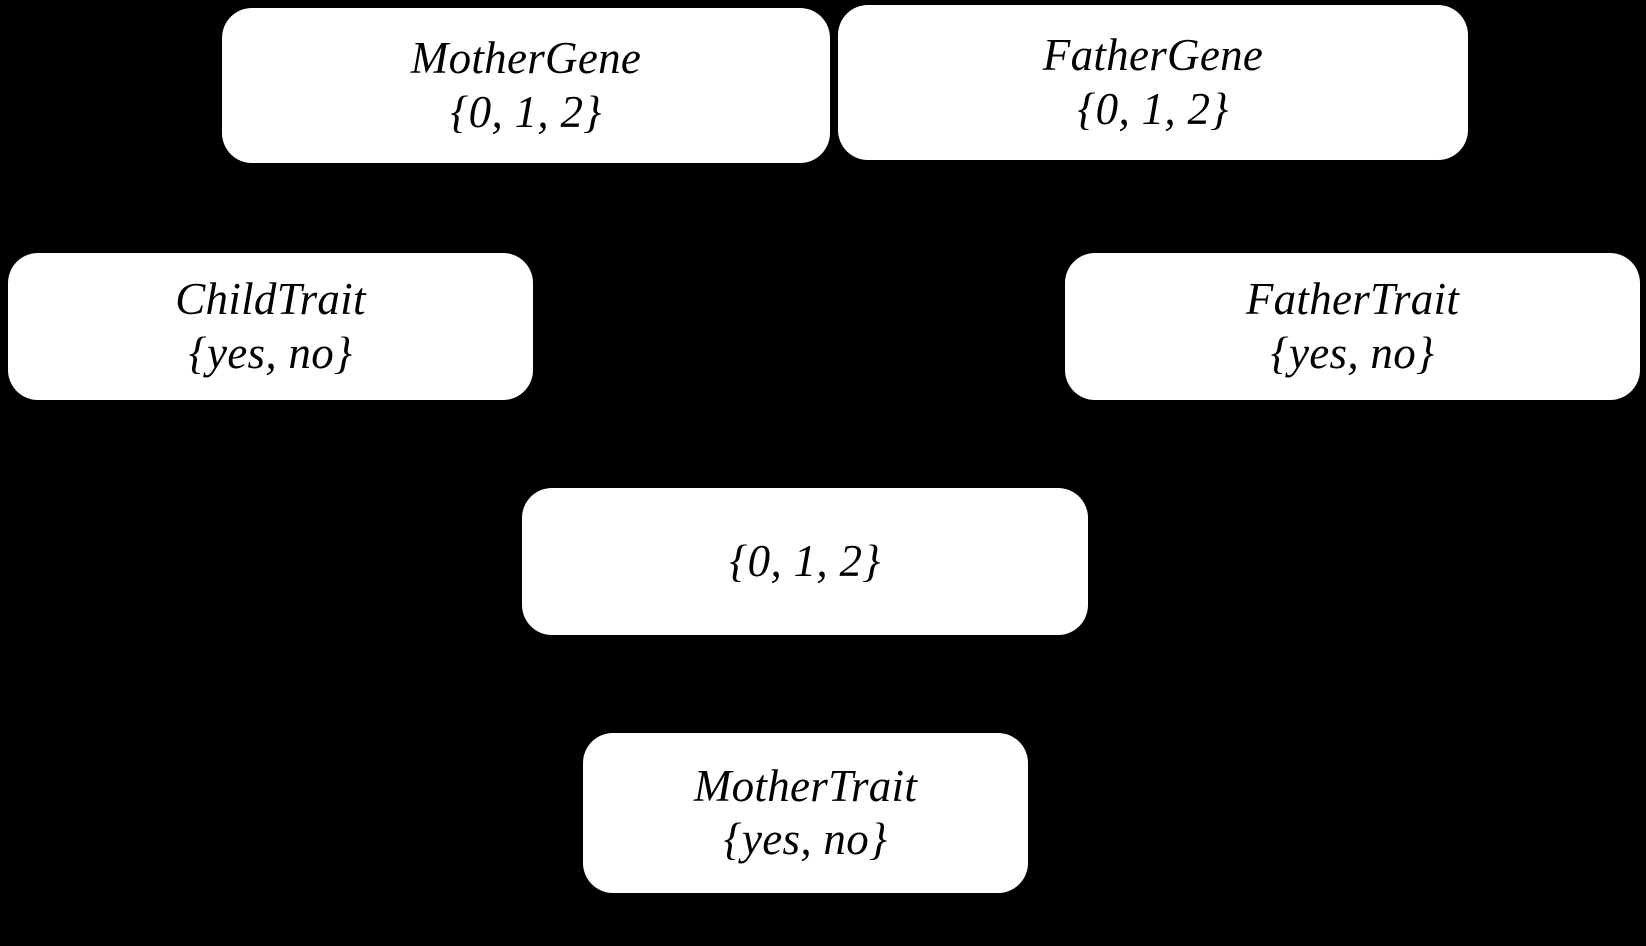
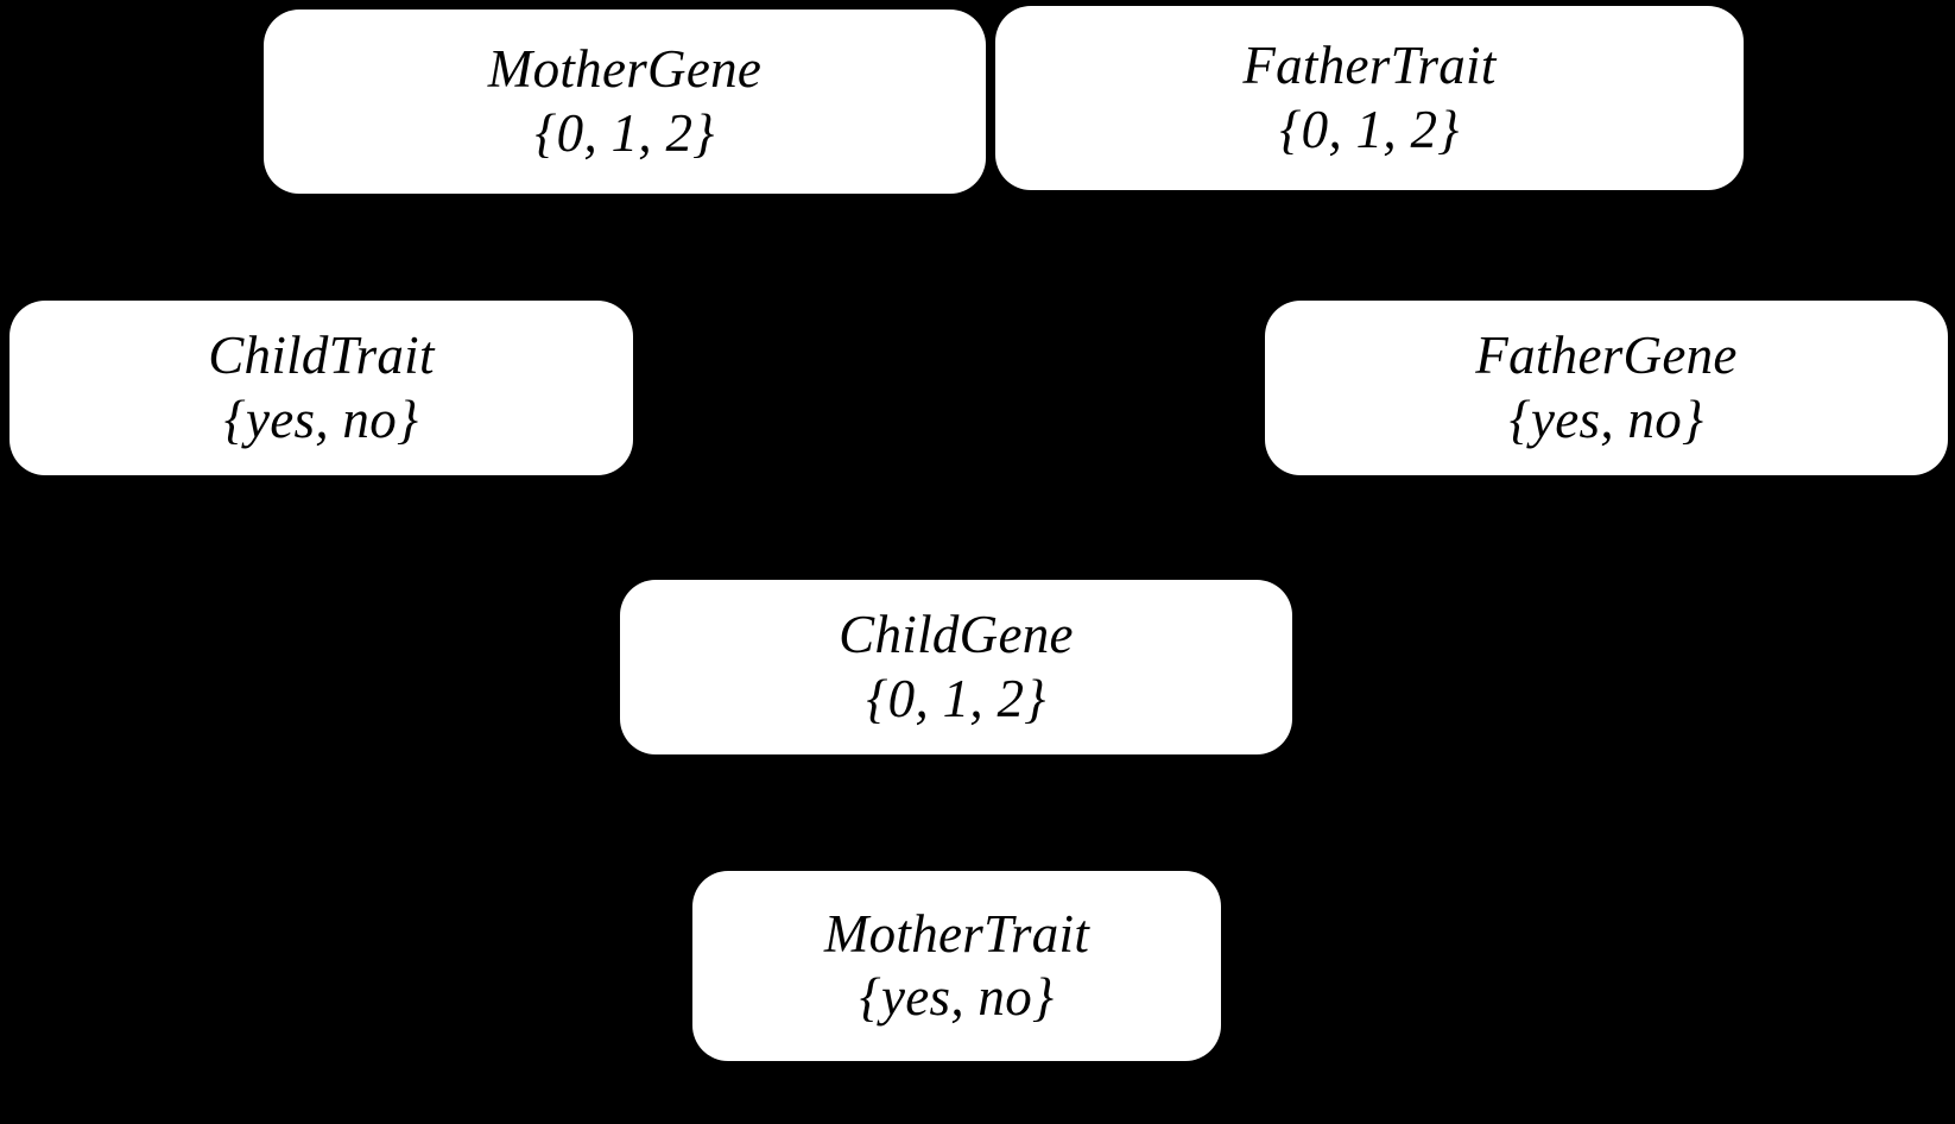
  MotherGene
  {0, 1, 2}
- FatherGene
+ FatherTrait
  {0, 1, 2}
  ChildTrait
  {yes, no}
- FatherTrait
+ FatherGene
  {yes, no}
+ ChildGene
  {0, 1, 2}
  MotherTrait
  {yes, no}
